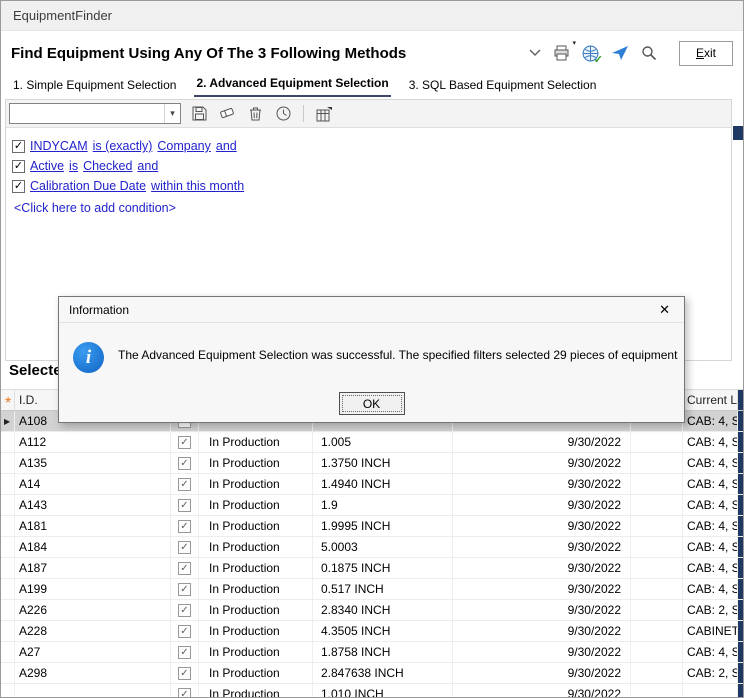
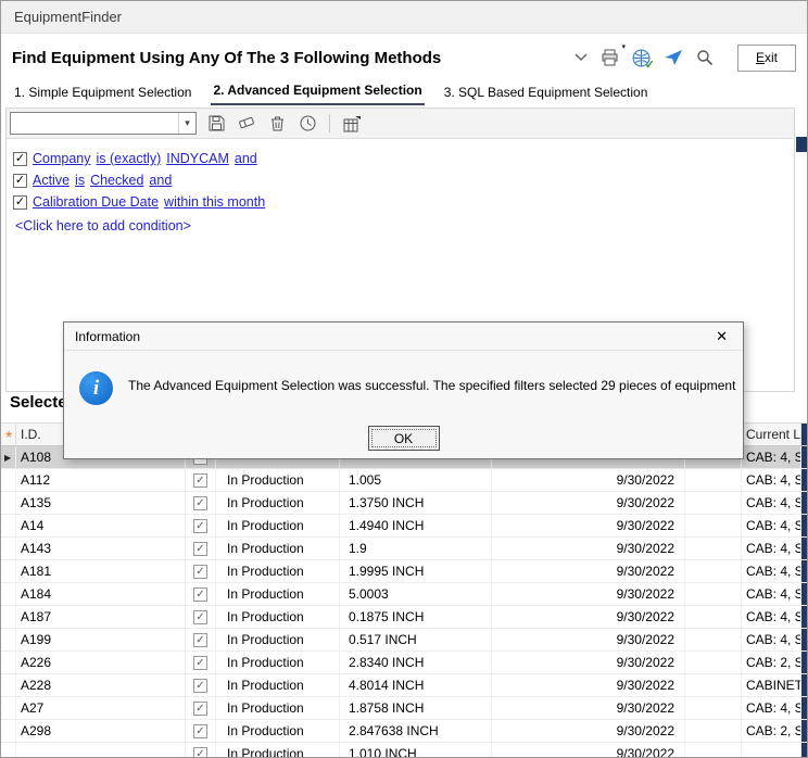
  EquipmentFinder
  Find Equipment Using Any Of The 3 Following Methods
  ✓
  Exit
  1. Simple Equipment Selection
  2. Advanced Equipment Selection
  3. SQL Based Equipment Selection
  ▾
- INDYCAM
+ Company
  is (exactly)
- Company
+ INDYCAM
  and
  Active
  is
  Checked
  and
  Calibration Due Date
  within this month
  <Click here to add condition>
  *
  I.D.
  Current L
  A108
  CAB: 4, S
  A112
  In Production
  1.005
  9/30/2022
  CAB: 4, S
  A135
  In Production
  1.3750 INCH
  9/30/2022
  CAB: 4, S
  A14
  In Production
  1.4940 INCH
  9/30/2022
  CAB: 4, S
  A143
  In Production
  1.9
  9/30/2022
  CAB: 4, S
  A181
  In Production
  1.9995 INCH
  9/30/2022
  CAB: 4, S
  A184
  In Production
  5.0003
  9/30/2022
  CAB: 4, S
  A187
  In Production
  0.1875 INCH
  9/30/2022
  CAB: 4, S
  A199
  In Production
  0.517 INCH
  9/30/2022
  CAB: 4, S
  A226
  In Production
  2.8340 INCH
  9/30/2022
  CAB: 2, S
  A228
  In Production
- 4.3505 INCH
+ 4.8014 INCH
  9/30/2022
  A27
  In Production
  1.8758 INCH
  9/30/2022
  CAB: 4, S
  A298
  In Production
  2.847638 INCH
  9/30/2022
  CAB: 2, S
  In Production
  1.010 INCH
  9/30/2022
  Information
  ✕
  The Advanced Equipment Selection was successful. The specified filters selected 29 pieces of equipment
  OK
